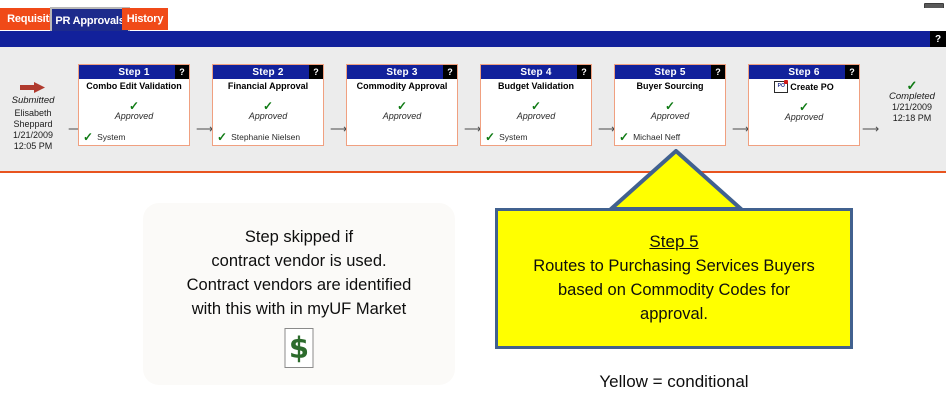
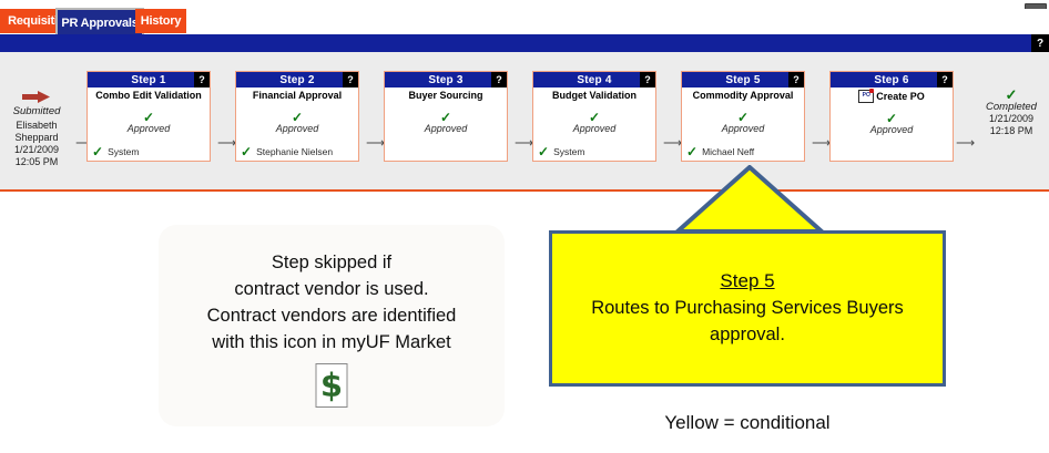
  Requisit
  PR Approval
  History
  ?
  Submitted
  Elisabeth
  Sheppard
  1/21/2009
  12:05 PM
  ⟶
  ⟶
  ⟶
  ⟶
  ⟶
  ⟶
  ⟶
  Step 1
  ?
  Combo Edit Validation
  ✓
  Approved
  ✓
  System
  Step 2
  ?
  Financial Approval
  ✓
  Approved
  ✓
  Stephanie Nielsen
  Step 3
  ?
- Commodity Approval
+ Buyer Sourcing
  ✓
  Approved
  Step 4
  ?
  Budget Validation
  ✓
  Approved
  ✓
  System
  Step 5
  ?
- Buyer Sourcing
+ Commodity Approval
  ✓
  Approved
  ✓
  Michael Neff
  Step 6
  ?
  Create PO
  ✓
  Approved
  ✓
  Completed
  1/21/2009
  12:18 PM
  Step skipped if
  contract vendor is used.
  Contract vendors are identified
- with this with in myUF Market
+ with this icon in myUF Market
  $
  Step 5
  Routes to Purchasing Services Buyers
- based on Commodity Codes for
  approval.
  Yellow = conditional
